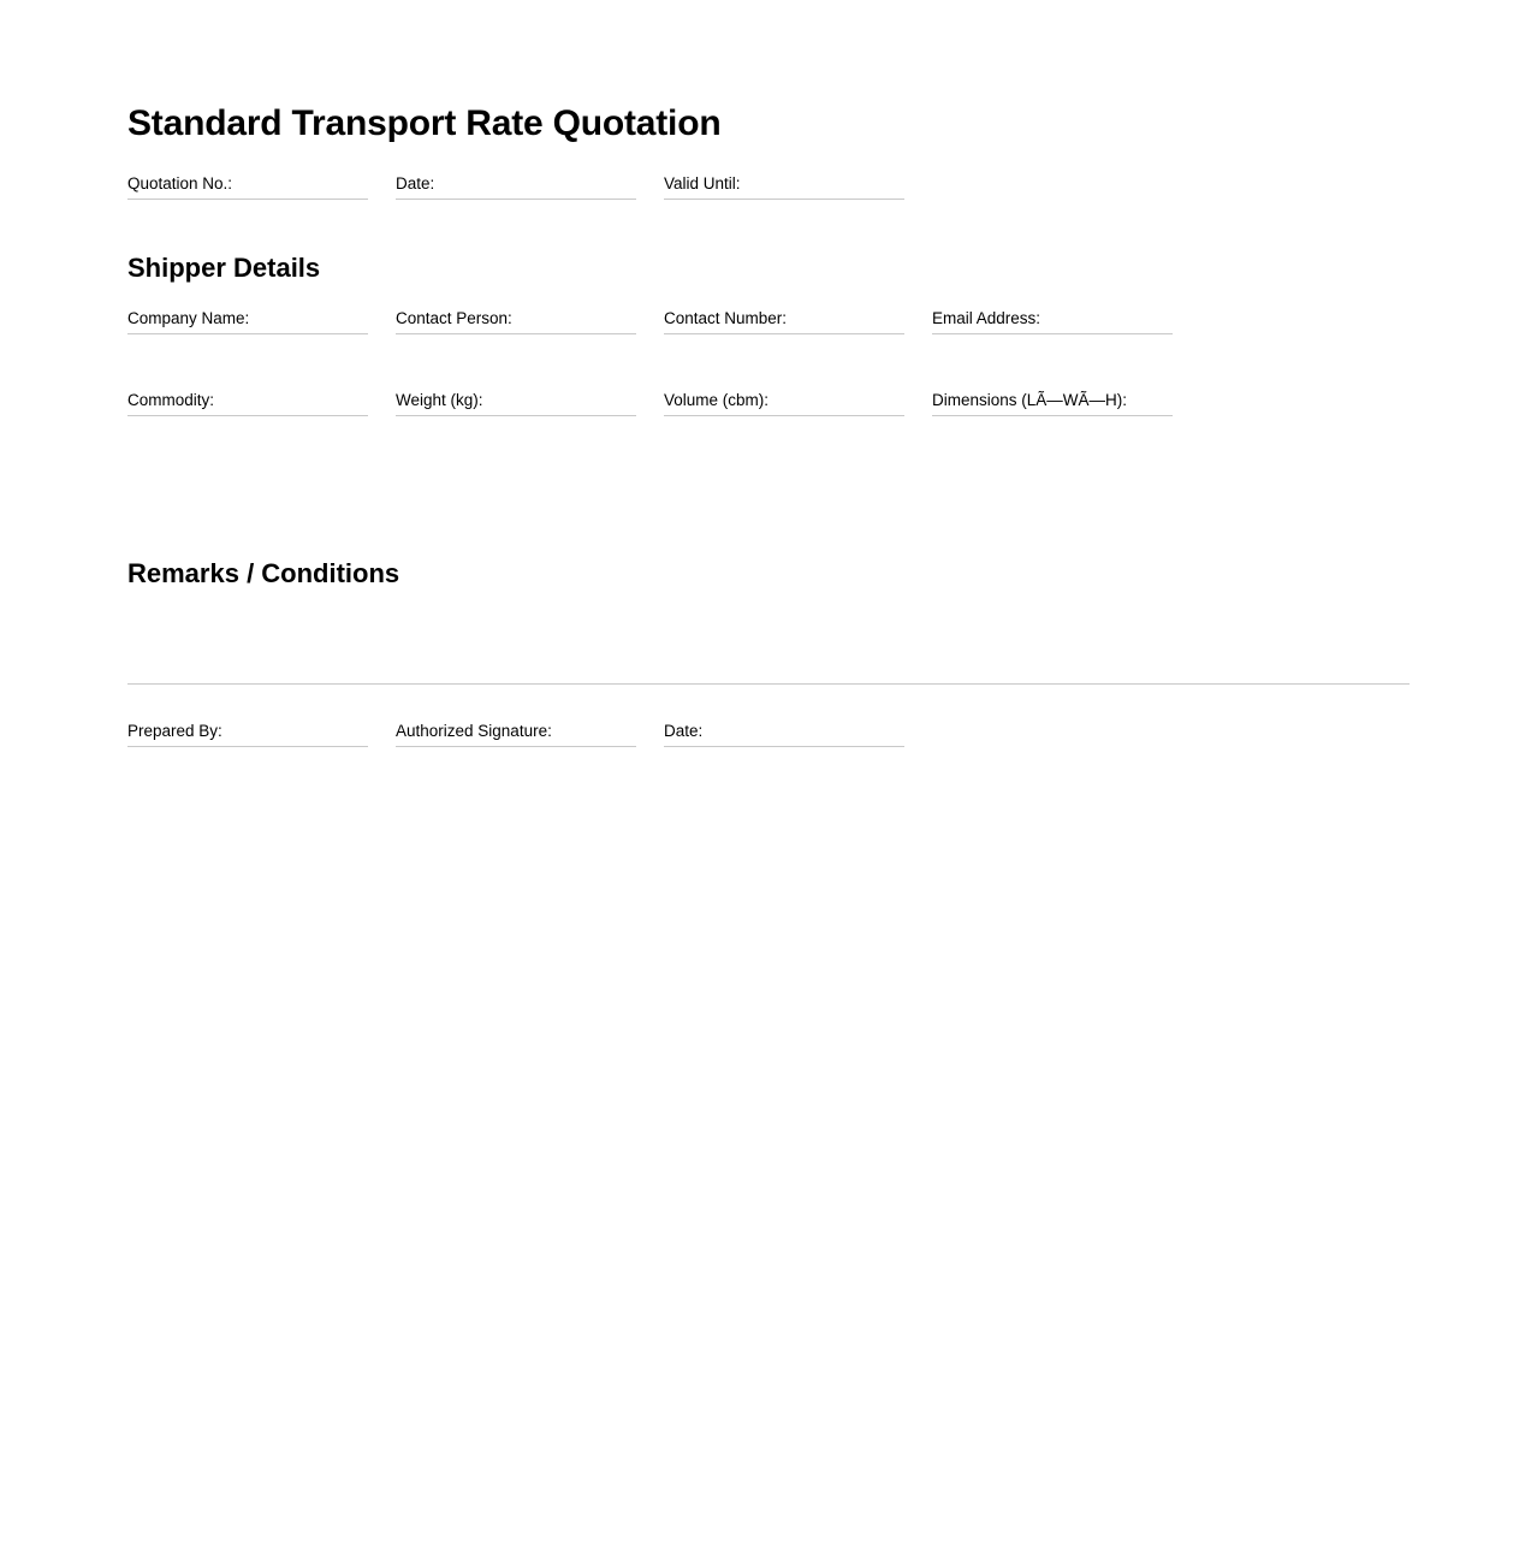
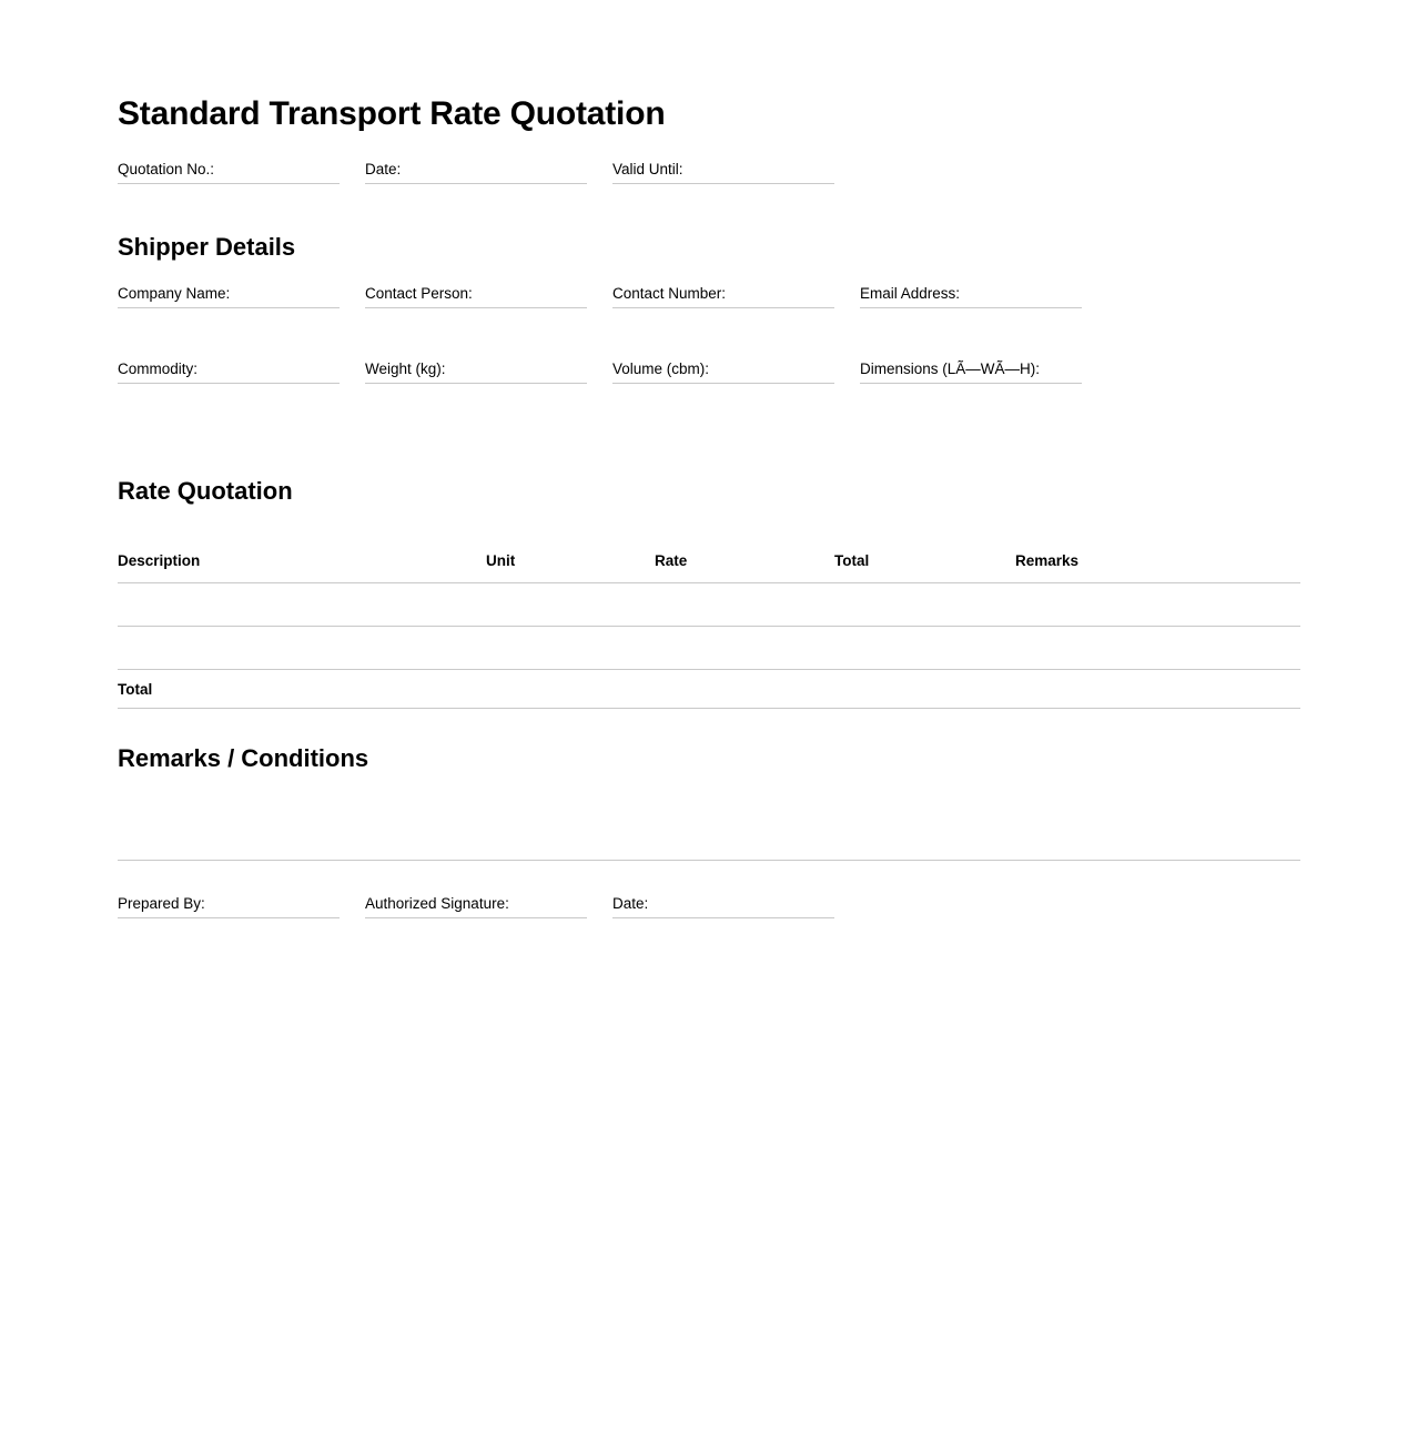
  Standard Transport Rate Quotation
  Quotation No.:
  Date:
  Valid Until:
  Shipper Details
  Company Name:
  Contact Person:
  Contact Number:
  Email Address:
  Commodity:
  Weight (kg):
  Volume (cbm):
  Dimensions (LÃ—WÃ—H):
+ Rate Quotation
+ Description	Unit	Rate	Total	Remarks
+ Total
  Remarks / Conditions
  Prepared By:
  Authorized Signature:
  Date:
